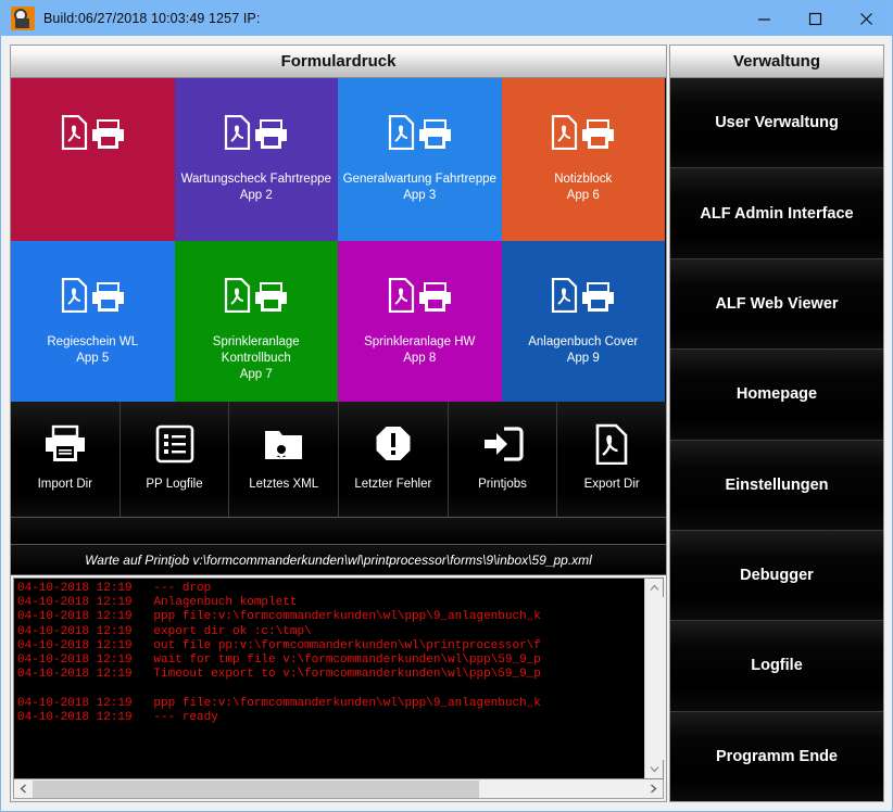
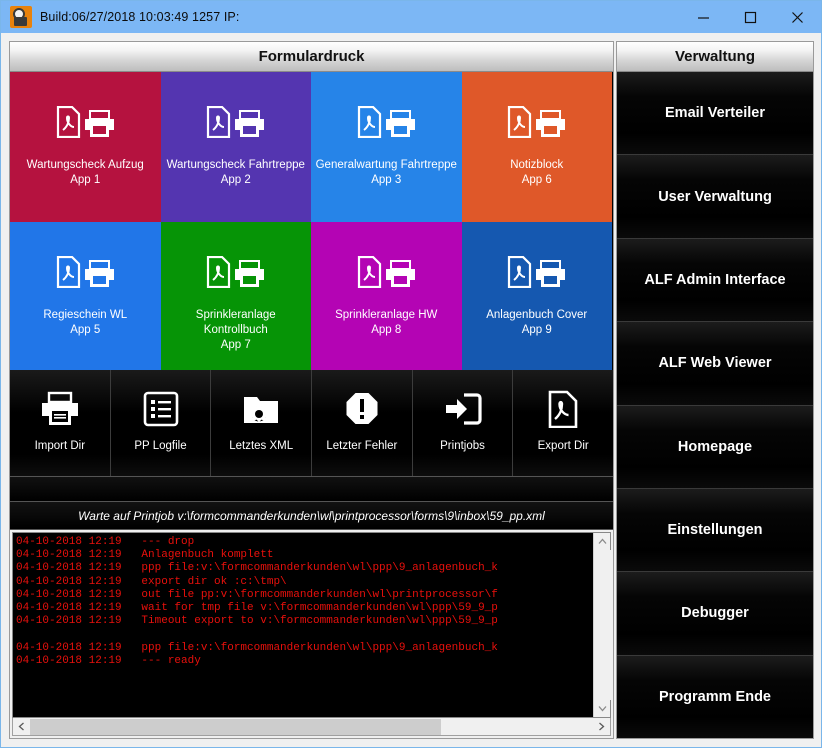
  Build:06/27/2018 10:03:49 1257 IP:
  Formulardruck
+ Wartungscheck Aufzug
+ App 1
  Wartungscheck Fahrtreppe
  App 2
  Generalwartung Fahrtreppe
  App 3
  Notizblock
  App 6
  Regieschein WL
  App 5
  Sprinkleranlage Kontrollbuch
  App 7
  Sprinkleranlage HW
  App 8
  Anlagenbuch Cover
  App 9
  Import Dir
  PP Logfile
  Letztes XML
  Letzter Fehler
  Printjobs
  Export Dir
  Warte auf Printjob v:\formcommanderkunden\wl\printprocessor\forms\9\inbox\59_pp.xml
  04-10-2018 12:19 --- drop
  04-10-2018 12:19 Anlagenbuch komplett
  04-10-2018 12:19 ppp file:v:\formcommanderkunden\wl\ppp\9_anlagenbuch_k
  04-10-2018 12:19 export dir ok :c:\tmp\
  04-10-2018 12:19 out file pp:v:\formcommanderkunden\wl\printprocessor\f
  04-10-2018 12:19 wait for tmp file v:\formcommanderkunden\wl\ppp\59_9_p
  04-10-2018 12:19 Timeout export to v:\formcommanderkunden\wl\ppp\59_9_p
  04-10-2018 12:19 ppp file:v:\formcommanderkunden\wl\ppp\9_anlagenbuch_k
  04-10-2018 12:19 --- ready
  Verwaltung
+ Email Verteiler
  User Verwaltung
  ALF Admin Interface
  ALF Web Viewer
  Homepage
  Einstellungen
  Debugger
- Logfile
  Programm Ende
